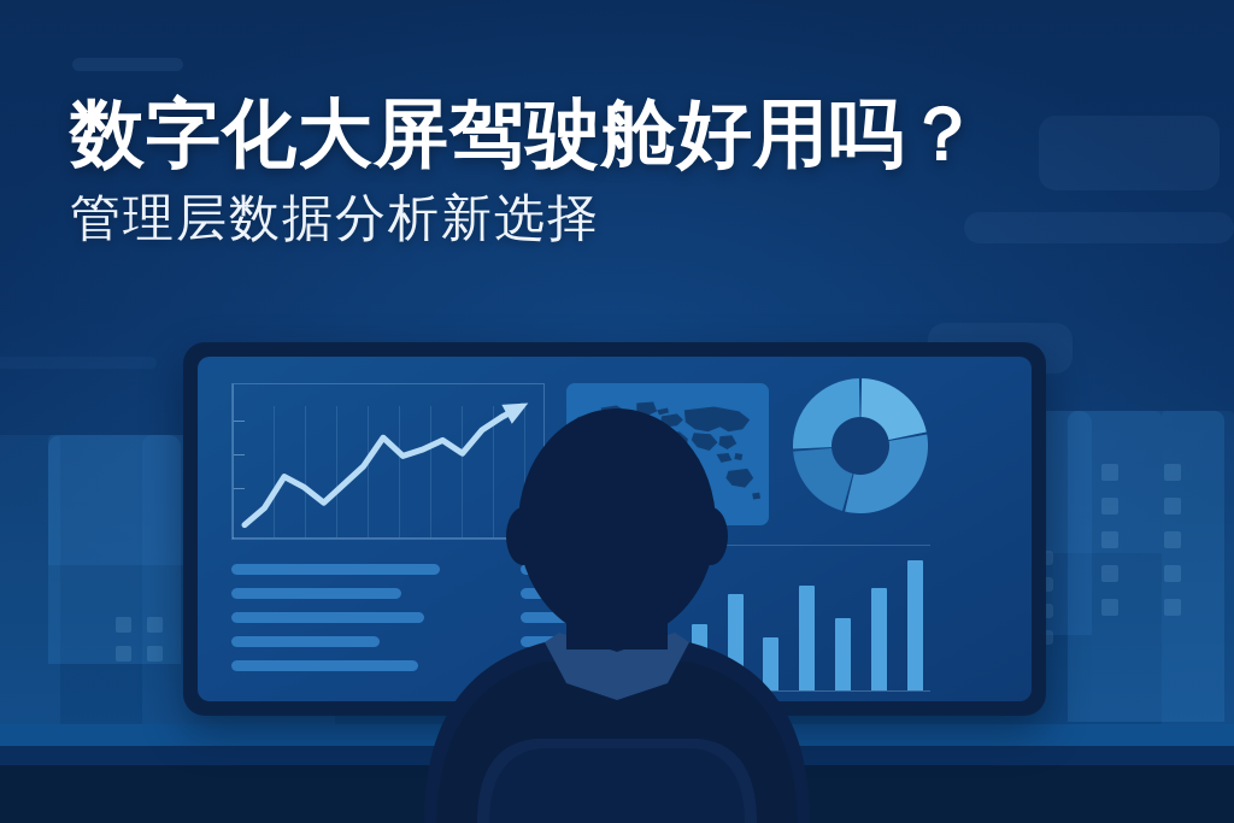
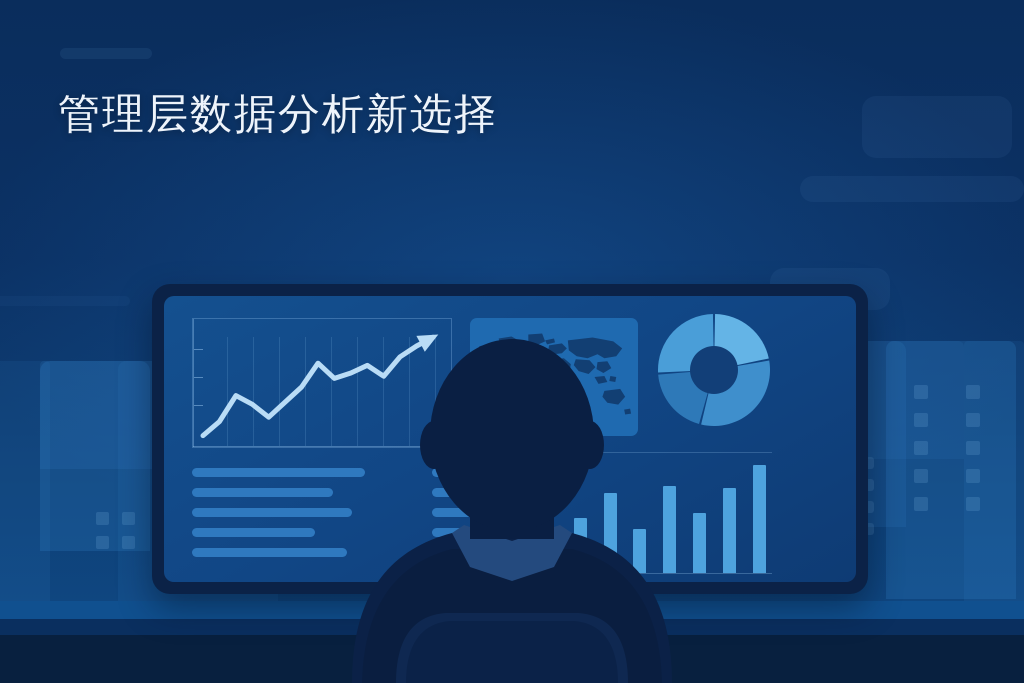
- 数字化大屏驾驶舱好用吗？
  管理层数据分析新选择
